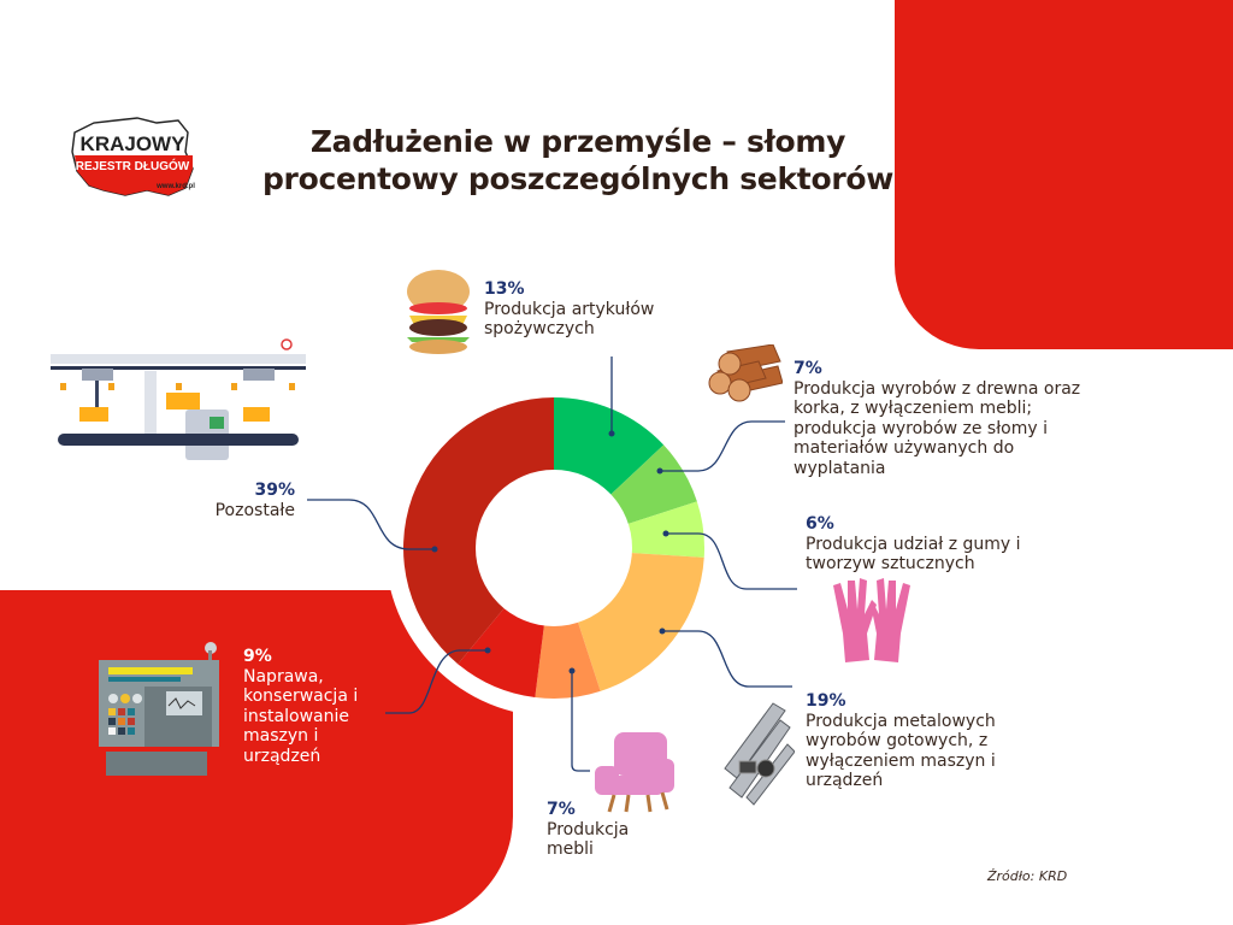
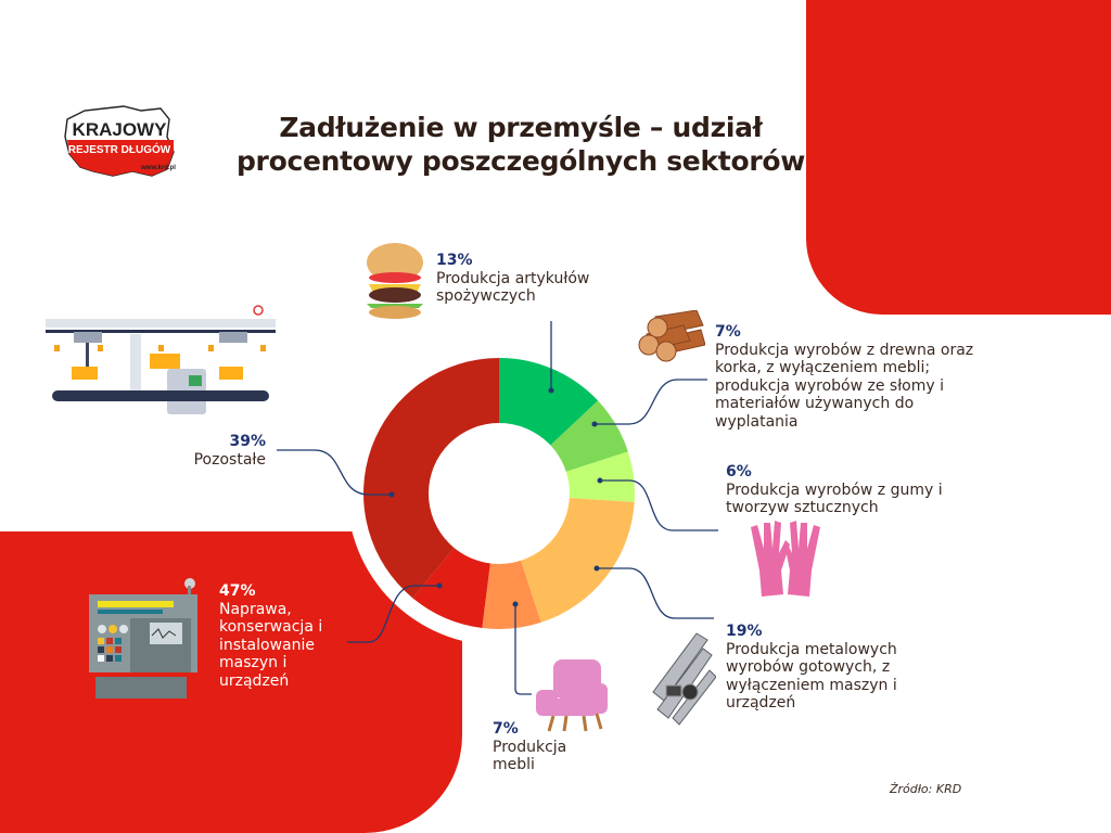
  KRAJOWY
  REJESTR DŁUGÓW
- Zadłużenie w przemyśle – słomy
+ Zadłużenie w przemyśle – udział
  procentowy poszczególnych sektorów
  13%
  Produkcja artykułów spożywczych
  7%
  Produkcja wyrobów z drewna oraz korka, z wyłączeniem mebli; produkcja wyrobów ze słomy i materiałów używanych do wyplatania
  6%
- Produkcja udział z gumy i tworzyw sztucznych
+ Produkcja wyrobów z gumy i tworzyw sztucznych
  19%
  Produkcja metalowych wyrobów gotowych, z wyłączeniem maszyn i urządzeń
  7%
  Produkcja mebli
- 9%
+ 47%
  Naprawa, konserwacja i instalowanie maszyn i urządzeń
  39%
  Pozostałe
  Źródło: KRD
